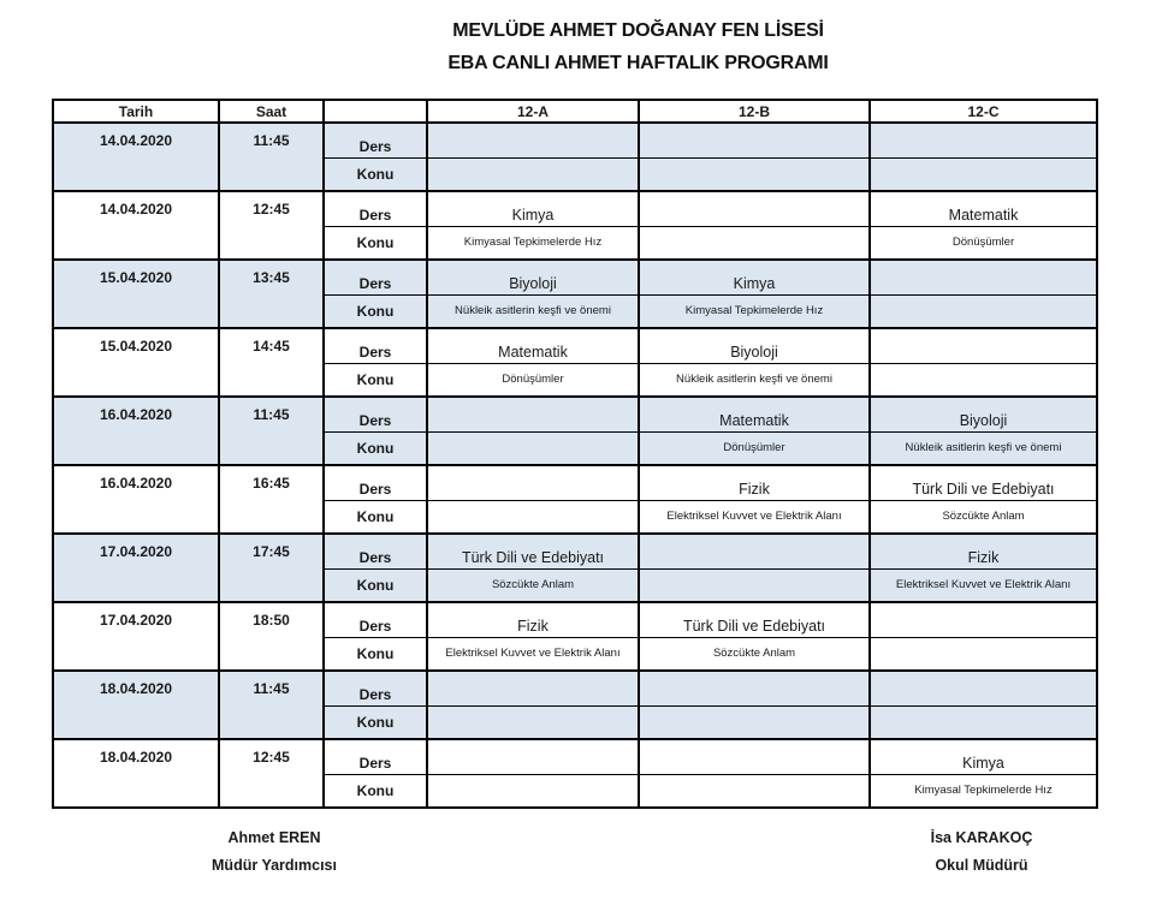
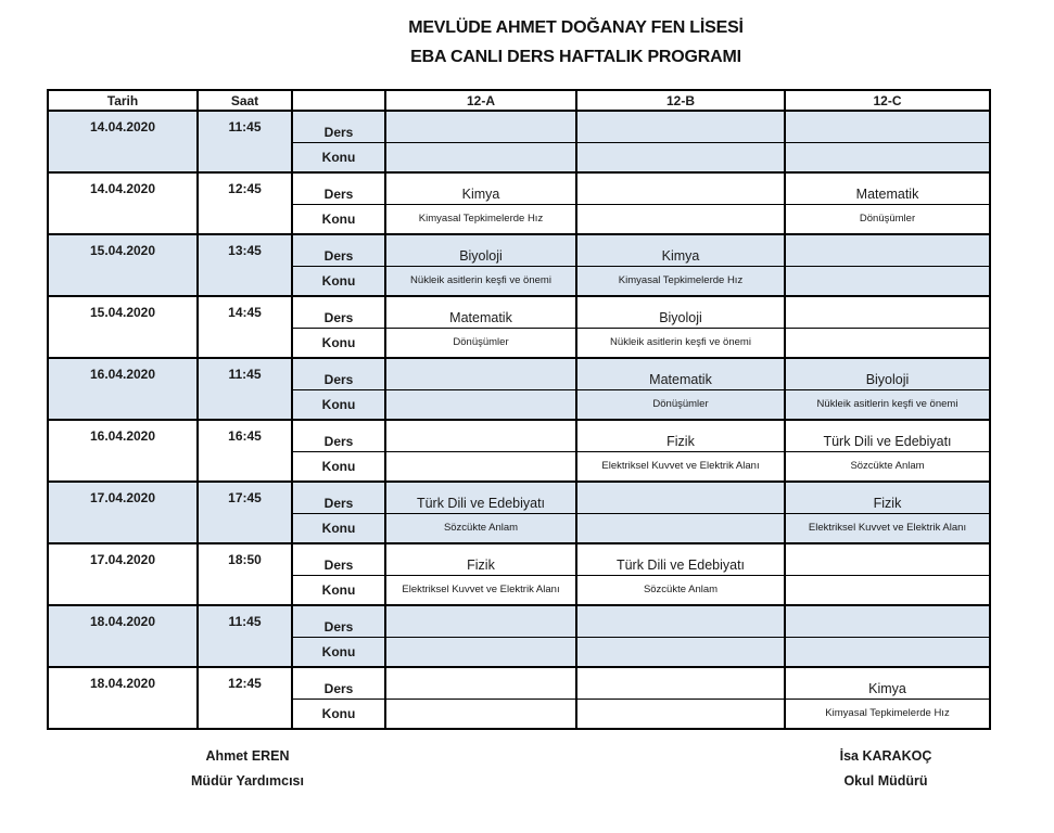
  MEVLÜDE AHMET DOĞANAY FEN LİSESİ
- EBA CANLI AHMET HAFTALIK PROGRAMI
+ EBA CANLI DERS HAFTALIK PROGRAMI
  Tarih	Saat		12-A	12-B	12-C
  14.04.2020	11:45	Ders
  Konu
  14.04.2020	12:45	Ders	Kimya		Matematik
  Konu	Kimyasal Tepkimelerde Hız		Dönüşümler
  15.04.2020	13:45	Ders	Biyoloji	Kimya
  Konu	Nükleik asitlerin keşfi ve önemi	Kimyasal Tepkimelerde Hız
  15.04.2020	14:45	Ders	Matematik	Biyoloji
  Konu	Dönüşümler	Nükleik asitlerin keşfi ve önemi
  16.04.2020	11:45	Ders		Matematik	Biyoloji
  Konu		Dönüşümler	Nükleik asitlerin keşfi ve önemi
  16.04.2020	16:45	Ders		Fizik	Türk Dili ve Edebiyatı
  Konu		Elektriksel Kuvvet ve Elektrik Alanı	Sözcükte Anlam
  17.04.2020	17:45	Ders	Türk Dili ve Edebiyatı		Fizik
  Konu	Sözcükte Anlam		Elektriksel Kuvvet ve Elektrik Alanı
  17.04.2020	18:50	Ders	Fizik	Türk Dili ve Edebiyatı
  Konu	Elektriksel Kuvvet ve Elektrik Alanı	Sözcükte Anlam
  18.04.2020	11:45	Ders
  Konu
  18.04.2020	12:45	Ders			Kimya
  Konu			Kimyasal Tepkimelerde Hız
  Ahmet EREN
  Müdür Yardımcısı
  İsa KARAKOÇ
  Okul Müdürü
